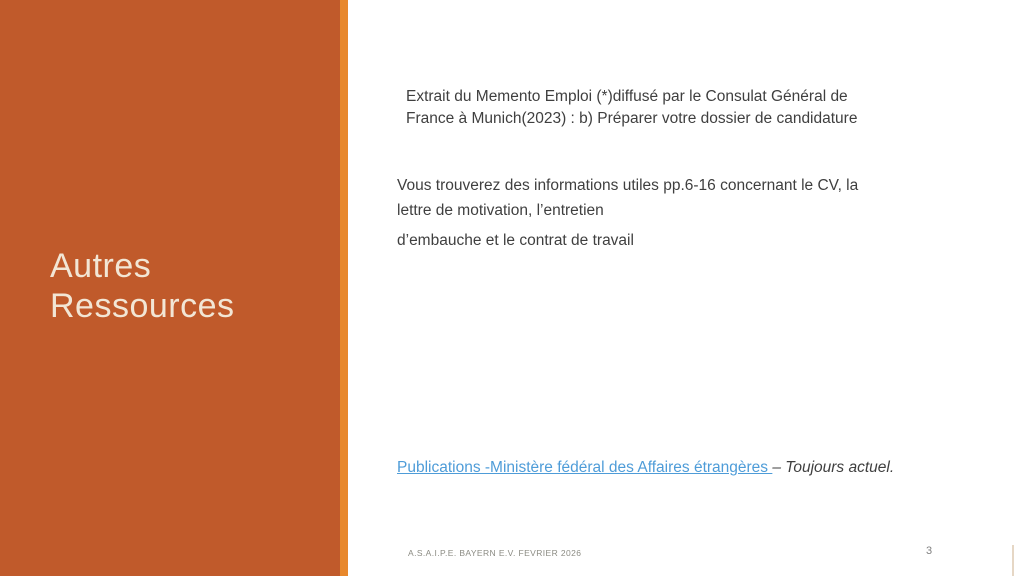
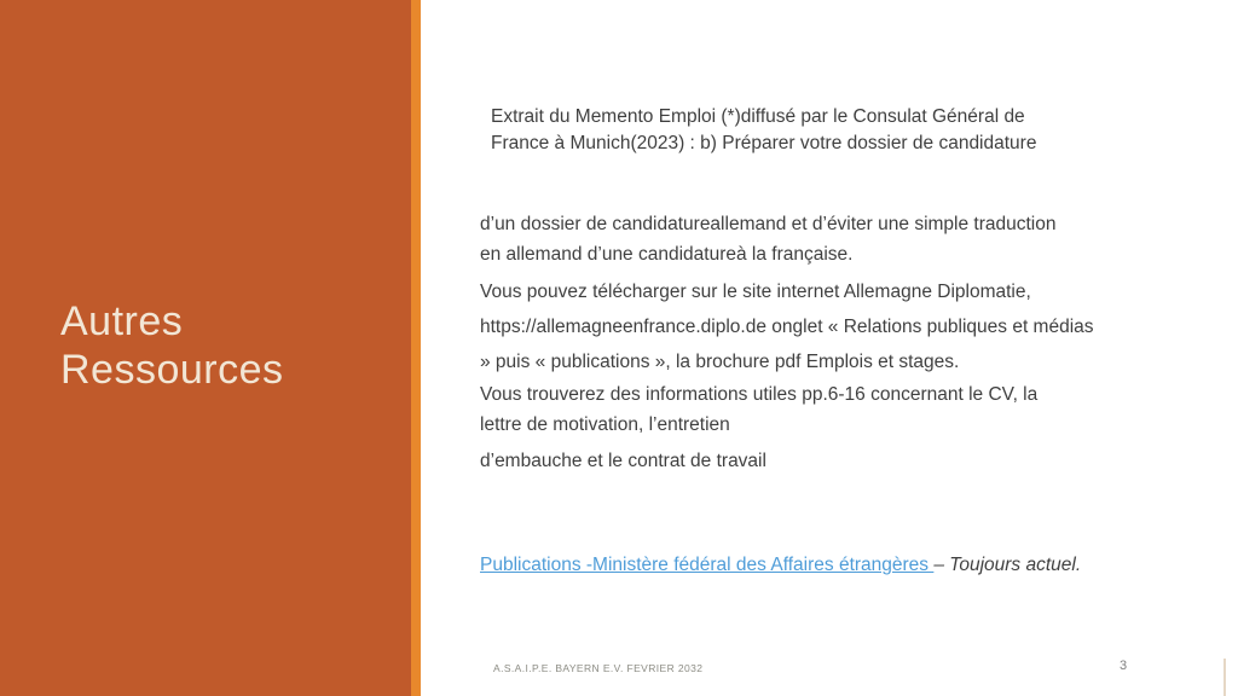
  Autres
  Ressources
  Extrait du Memento Emploi (*)diffusé par le Consulat Général de
  France à Munich(2023) : b) Préparer votre dossier de candidature
+ d’un dossier de candidatureallemand et d’éviter une simple traduction
+ en allemand d’une candidatureà la française.
+ Vous pouvez télécharger sur le site internet Allemagne Diplomatie,
+ https://allemagneenfrance.diplo.de onglet « Relations publiques et médias
+ » puis « publications », la brochure pdf Emplois et stages.
  Vous trouverez des informations utiles pp.6-16 concernant le CV, la
  lettre de motivation, l’entretien
  d’embauche et le contrat de travail
  Publications -Ministère fédéral des Affaires étrangères – Toujours actuel.
- A.S.A.I.P.E. BAYERN E.V. FEVRIER 2026
+ A.S.A.I.P.E. BAYERN E.V. FEVRIER 2032
  3
